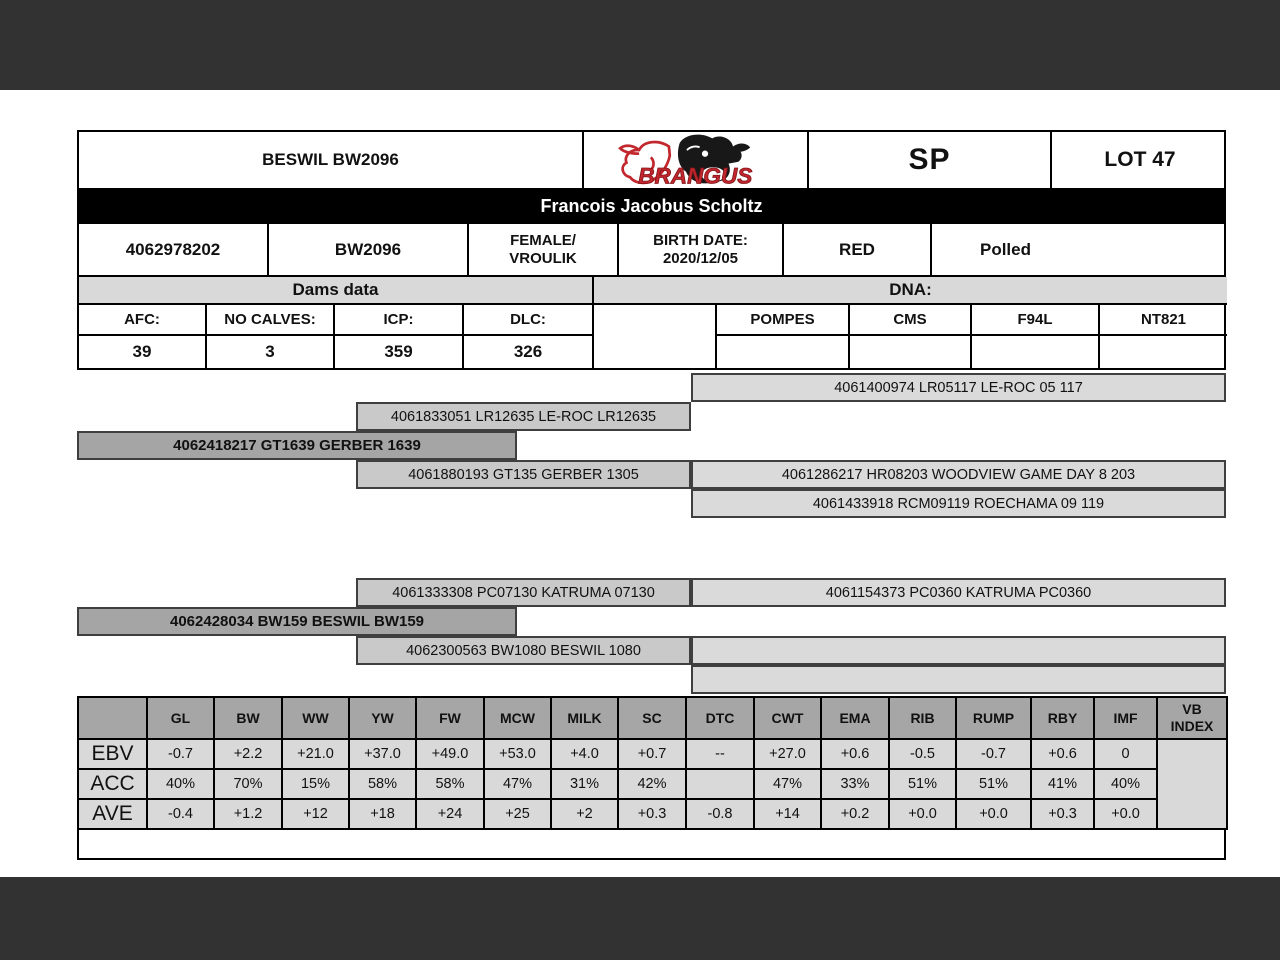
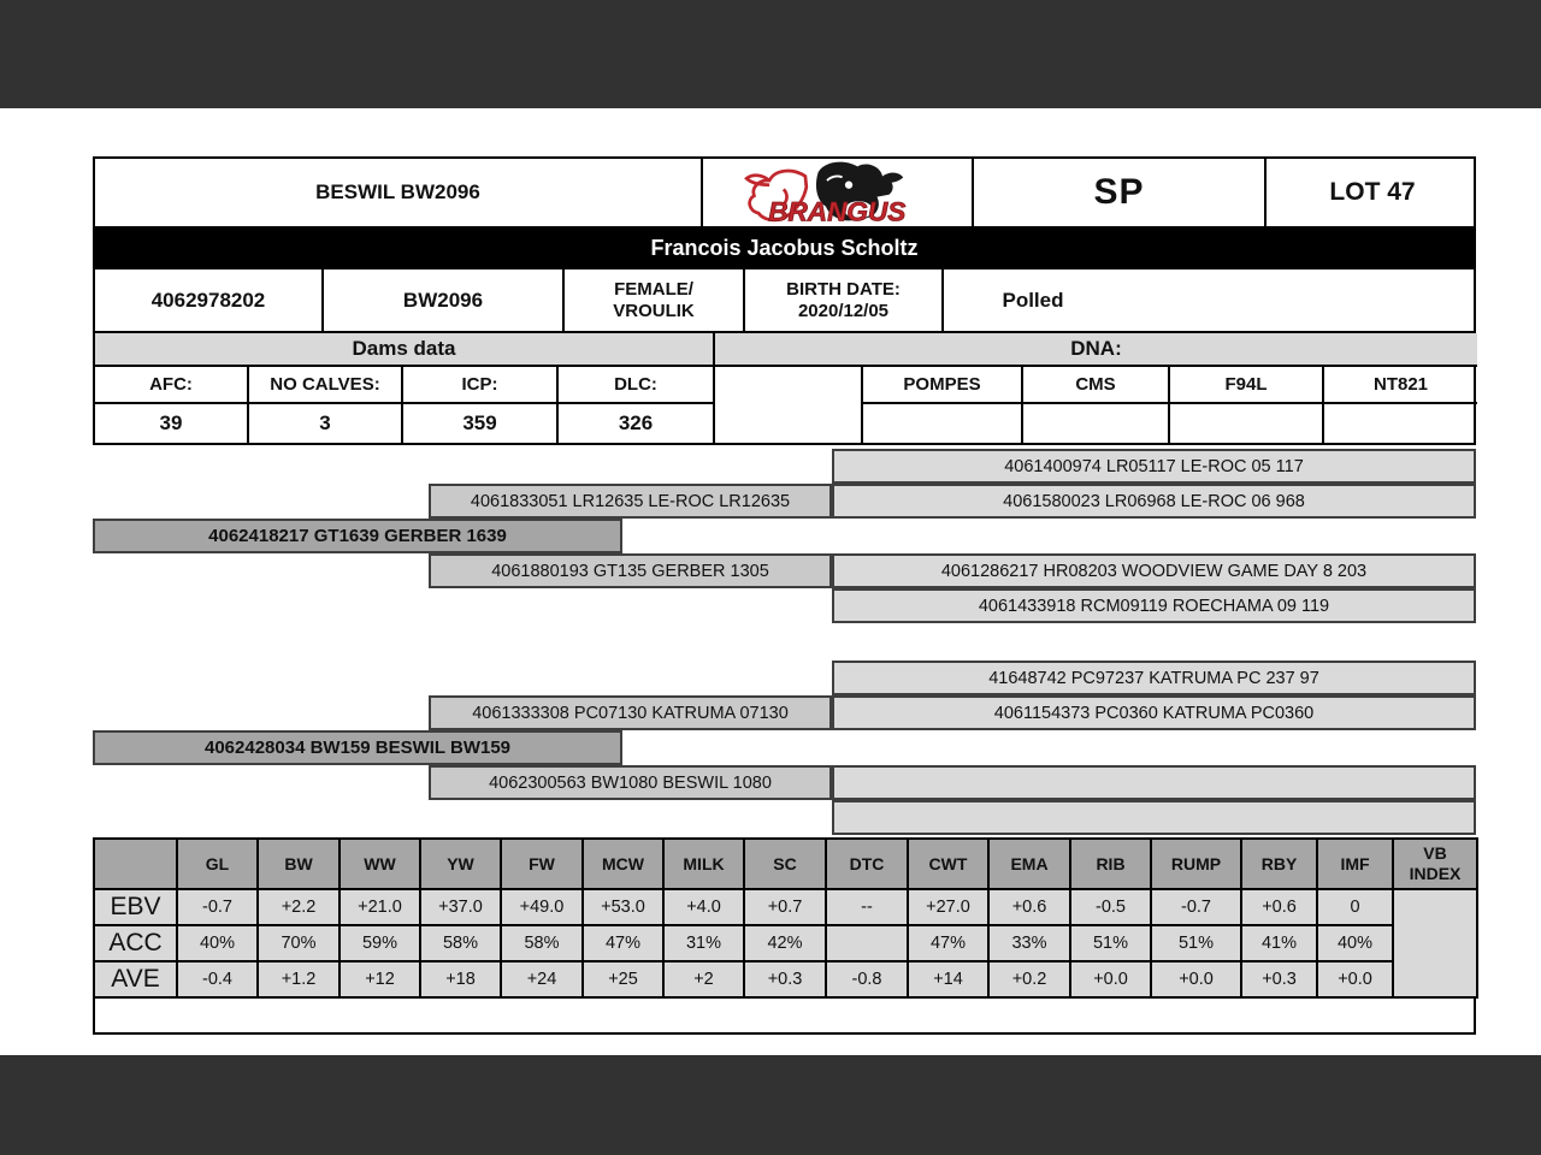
  BESWIL BW2096
  BRANGUS
  SP
  LOT 47
  Francois Jacobus Scholtz
  4062978202
  BW2096
  FEMALE/
  VROULIK
  BIRTH DATE:
  2020/12/05
- RED
  Polled
  Dams data
  DNA:
  AFC:
  NO CALVES:
  ICP:
  DLC:
  POMPES
  CMS
  F94L
  NT821
  39
  3
  359
  326
  4061400974 LR05117 LE-ROC 05 117
  4061833051 LR12635 LE-ROC LR12635
+ 4061580023 LR06968 LE-ROC 06 968
  4062418217 GT1639 GERBER 1639
  4061880193 GT135 GERBER 1305
  4061286217 HR08203 WOODVIEW GAME DAY 8 203
  4061433918 RCM09119 ROECHAMA 09 119
+ 41648742 PC97237 KATRUMA PC 237 97
  4061333308 PC07130 KATRUMA 07130
  4061154373 PC0360 KATRUMA PC0360
  4062428034 BW159 BESWIL BW159
  4062300563 BW1080 BESWIL 1080
  	GL	BW	WW	YW	FW	MCW	MILK	SC	DTC	CWT	EMA	RIB	RUMP	RBY	IMF	VB INDEX
  EBV	-0.7	+2.2	+21.0	+37.0	+49.0	+53.0	+4.0	+0.7	--	+27.0	+0.6	-0.5	-0.7	+0.6	0
- ACC	40%	70%	15%	58%	58%	47%	31%	42%		47%	33%	51%	51%	41%	40%
+ ACC	40%	70%	59%	58%	58%	47%	31%	42%		47%	33%	51%	51%	41%	40%
  AVE	-0.4	+1.2	+12	+18	+24	+25	+2	+0.3	-0.8	+14	+0.2	+0.0	+0.0	+0.3	+0.0
